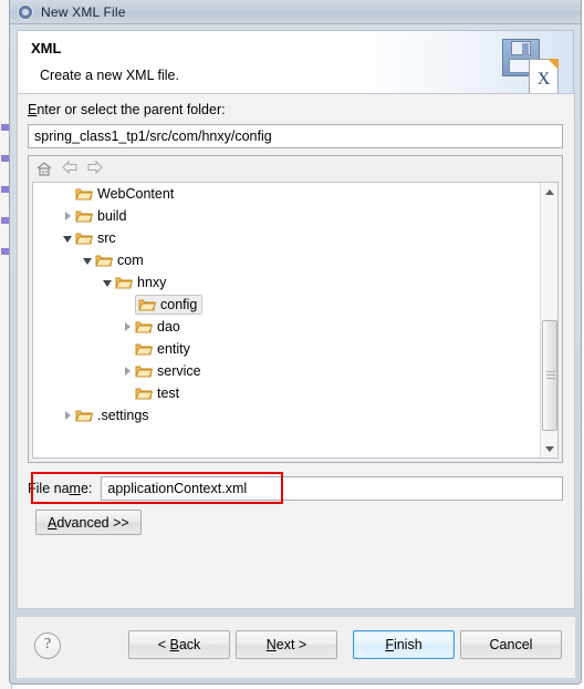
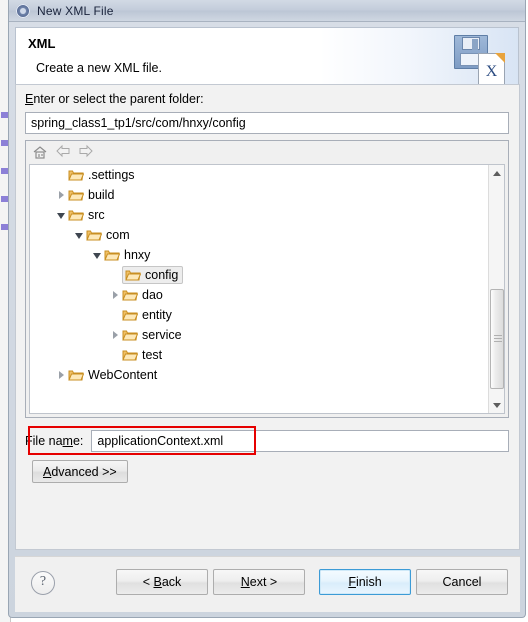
  New XML File
  XML
  Create a new XML file.
  X
  Enter or select the parent folder:
  spring_class1_tp1/src/com/hnxy/config
- WebContent
+ .settings
  build
  src
  com
  hnxy
  config
  dao
  entity
  service
  test
- .settings
+ WebContent
  File name:
  applicationContext.xml
  Advanced >>
  ?
  < Back
  Next >
  Finish
  Cancel
